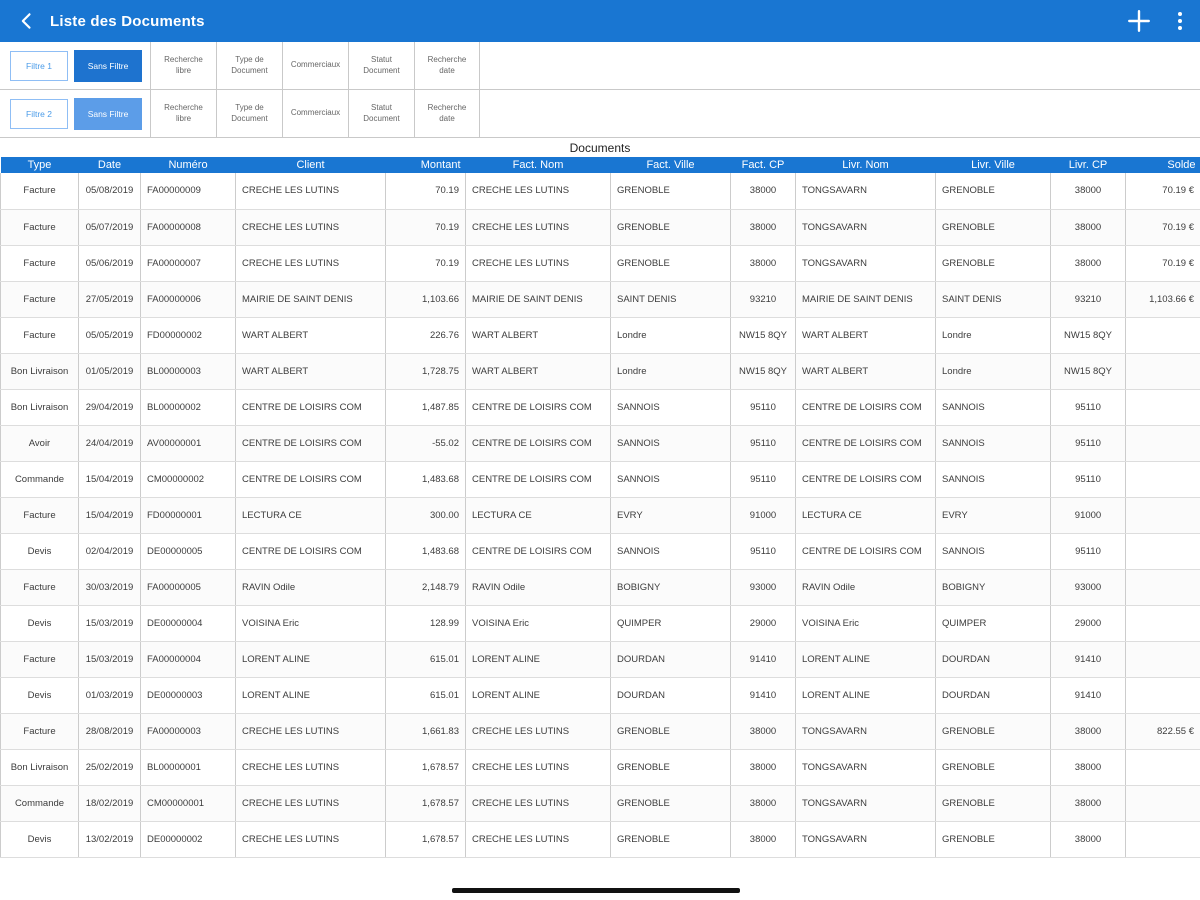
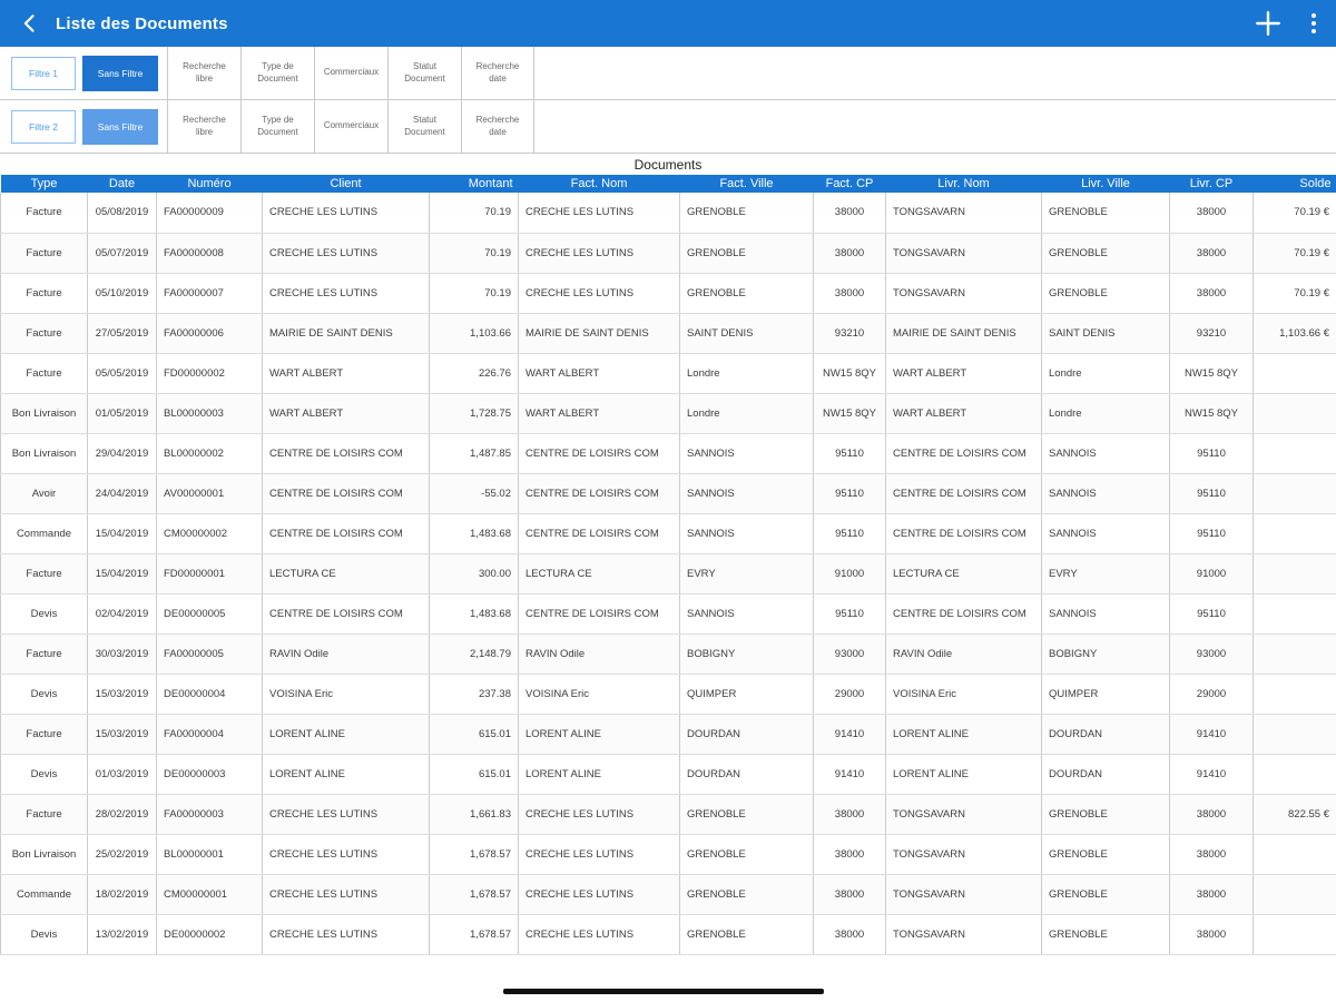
  Liste des Documents
  Filtre 1
  Sans Filtre
  Recherche libre
  Type de Document
  Commerciaux
  Statut Document
  Recherche date
  Filtre 2
  Sans Filtre
  Recherche libre
  Type de Document
  Commerciaux
  Statut Document
  Recherche date
  Documents
  Type	Date	Numéro	Client	Montant	Fact. Nom	Fact. Ville	Fact. CP	Livr. Nom	Livr. Ville	Livr. CP	Solde
  Facture	05/08/2019	FA00000009	CRECHE LES LUTINS	70.19	CRECHE LES LUTINS	GRENOBLE	38000	TONGSAVARN	GRENOBLE	38000	70.19 €
  Facture	05/07/2019	FA00000008	CRECHE LES LUTINS	70.19	CRECHE LES LUTINS	GRENOBLE	38000	TONGSAVARN	GRENOBLE	38000	70.19 €
- Facture	05/06/2019	FA00000007	CRECHE LES LUTINS	70.19	CRECHE LES LUTINS	GRENOBLE	38000	TONGSAVARN	GRENOBLE	38000	70.19 €
+ Facture	05/10/2019	FA00000007	CRECHE LES LUTINS	70.19	CRECHE LES LUTINS	GRENOBLE	38000	TONGSAVARN	GRENOBLE	38000	70.19 €
  Facture	27/05/2019	FA00000006	MAIRIE DE SAINT DENIS	1,103.66	MAIRIE DE SAINT DENIS	SAINT DENIS	93210	MAIRIE DE SAINT DENIS	SAINT DENIS	93210	1,103.66 €
  Facture	05/05/2019	FD00000002	WART ALBERT	226.76	WART ALBERT	Londre	NW15 8QY	WART ALBERT	Londre	NW15 8QY
  Bon Livraison	01/05/2019	BL00000003	WART ALBERT	1,728.75	WART ALBERT	Londre	NW15 8QY	WART ALBERT	Londre	NW15 8QY
  Bon Livraison	29/04/2019	BL00000002	CENTRE DE LOISIRS COM	1,487.85	CENTRE DE LOISIRS COM	SANNOIS	95110	CENTRE DE LOISIRS COM	SANNOIS	95110
  Avoir	24/04/2019	AV00000001	CENTRE DE LOISIRS COM	-55.02	CENTRE DE LOISIRS COM	SANNOIS	95110	CENTRE DE LOISIRS COM	SANNOIS	95110
  Commande	15/04/2019	CM00000002	CENTRE DE LOISIRS COM	1,483.68	CENTRE DE LOISIRS COM	SANNOIS	95110	CENTRE DE LOISIRS COM	SANNOIS	95110
  Facture	15/04/2019	FD00000001	LECTURA CE	300.00	LECTURA CE	EVRY	91000	LECTURA CE	EVRY	91000
  Devis	02/04/2019	DE00000005	CENTRE DE LOISIRS COM	1,483.68	CENTRE DE LOISIRS COM	SANNOIS	95110	CENTRE DE LOISIRS COM	SANNOIS	95110
  Facture	30/03/2019	FA00000005	RAVIN Odile	2,148.79	RAVIN Odile	BOBIGNY	93000	RAVIN Odile	BOBIGNY	93000
- Devis	15/03/2019	DE00000004	VOISINA Eric	128.99	VOISINA Eric	QUIMPER	29000	VOISINA Eric	QUIMPER	29000
+ Devis	15/03/2019	DE00000004	VOISINA Eric	237.38	VOISINA Eric	QUIMPER	29000	VOISINA Eric	QUIMPER	29000
  Facture	15/03/2019	FA00000004	LORENT ALINE	615.01	LORENT ALINE	DOURDAN	91410	LORENT ALINE	DOURDAN	91410
  Devis	01/03/2019	DE00000003	LORENT ALINE	615.01	LORENT ALINE	DOURDAN	91410	LORENT ALINE	DOURDAN	91410
- Facture	28/08/2019	FA00000003	CRECHE LES LUTINS	1,661.83	CRECHE LES LUTINS	GRENOBLE	38000	TONGSAVARN	GRENOBLE	38000	822.55 €
+ Facture	28/02/2019	FA00000003	CRECHE LES LUTINS	1,661.83	CRECHE LES LUTINS	GRENOBLE	38000	TONGSAVARN	GRENOBLE	38000	822.55 €
  Bon Livraison	25/02/2019	BL00000001	CRECHE LES LUTINS	1,678.57	CRECHE LES LUTINS	GRENOBLE	38000	TONGSAVARN	GRENOBLE	38000
  Commande	18/02/2019	CM00000001	CRECHE LES LUTINS	1,678.57	CRECHE LES LUTINS	GRENOBLE	38000	TONGSAVARN	GRENOBLE	38000
  Devis	13/02/2019	DE00000002	CRECHE LES LUTINS	1,678.57	CRECHE LES LUTINS	GRENOBLE	38000	TONGSAVARN	GRENOBLE	38000
